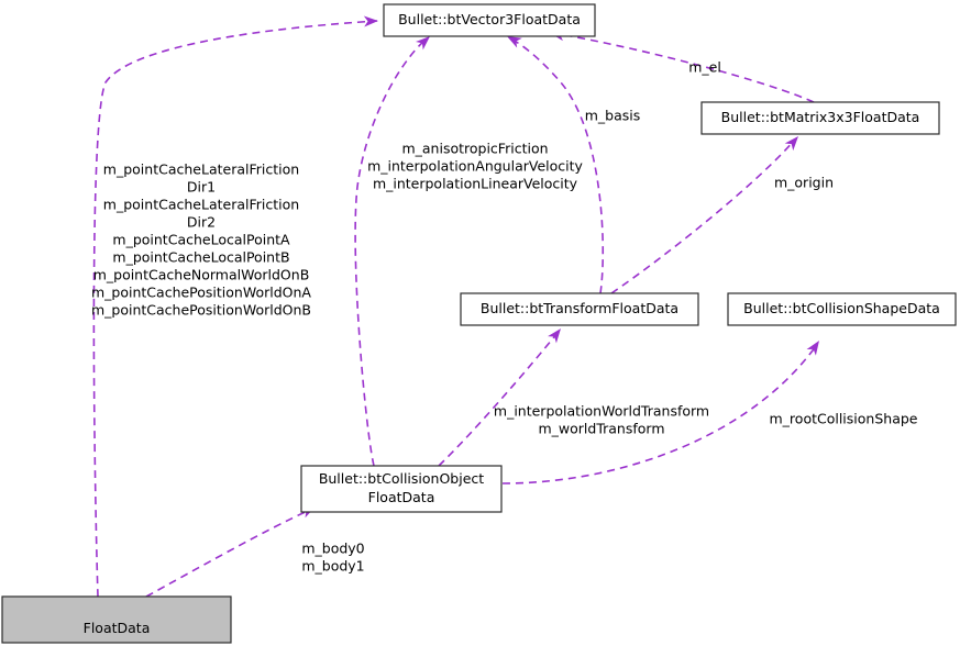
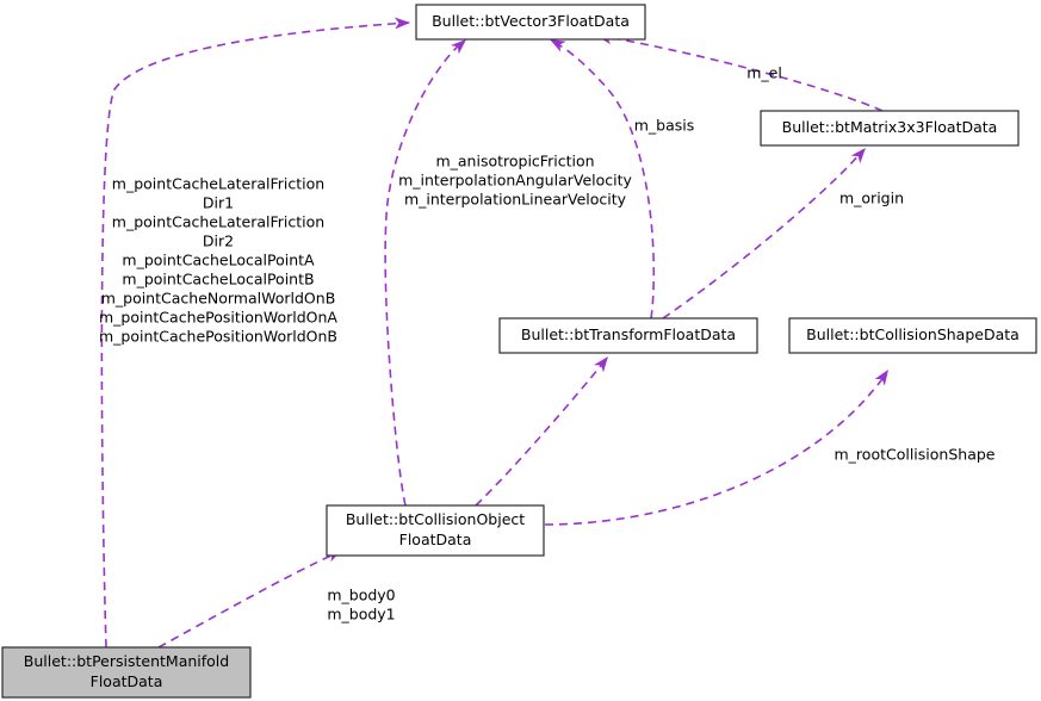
  Bullet::btVector3FloatData
  Bullet::btMatrix3x3FloatData
  Bullet::btTransformFloatData
  Bullet::btCollisionShapeData
  Bullet::btCollisionObject
  FloatData
+ Bullet::btPersistentManifold
  FloatData
  m_pointCacheLateralFriction
  Dir1
  m_pointCacheLateralFriction
  Dir2
  m_pointCacheLocalPointA
  m_pointCacheLocalPointB
  m_pointCacheNormalWorldOnB
  m_pointCachePositionWorldOnA
  m_pointCachePositionWorldOnB
  m_anisotropicFriction
  m_interpolationAngularVelocity
  m_interpolationLinearVelocity
  m_basis
  m_el
  m_origin
- m_interpolationWorldTransform
- m_worldTransform
  m_rootCollisionShape
  m_body0
  m_body1
